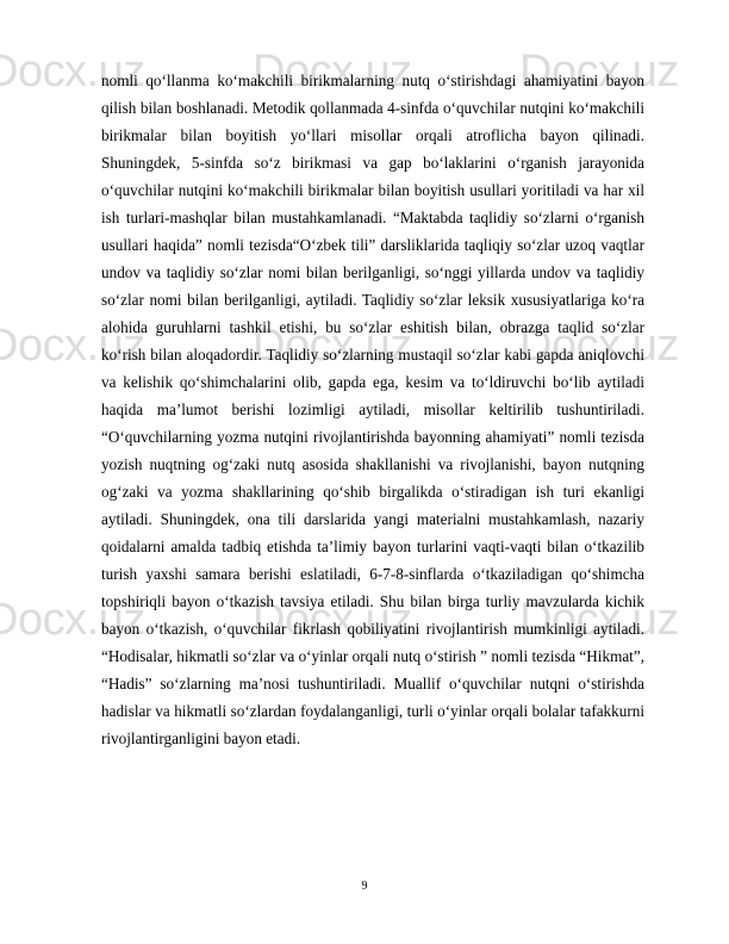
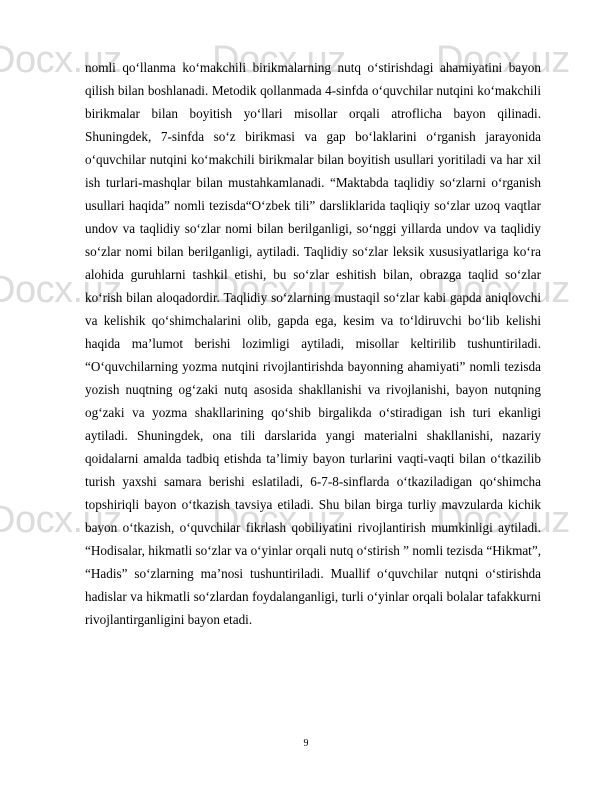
  Docx.uz
  Docx.uz
  Docx.uz
  Docx.uz
  Docx.uz
  Docx.uz
  Docx.uz
  Docx.uz
  Docx.uz
  nomli qo‘llanma ko‘makchili birikmalarning nutq o‘stirishdagi ahamiyatini bayon
  qilish bilan boshlanadi. Metodik qollanmada 4-sinfda o‘quvchilar nutqini ko‘makchili
  birikmalar bilan boyitish yo‘llari misollar orqali atroflicha bayon qilinadi.
- Shuningdek, 5-sinfda so‘z birikmasi va gap bo‘laklarini o‘rganish jarayonida
+ Shuningdek, 7-sinfda so‘z birikmasi va gap bo‘laklarini o‘rganish jarayonida
  o‘quvchilar nutqini ko‘makchili birikmalar bilan boyitish usullari yoritiladi va har xil
  ish turlari-mashqlar bilan mustahkamlanadi. “Maktabda taqlidiy so‘zlarni o‘rganish
  usullari haqida” nomli tezisda“O‘zbek tili” darsliklarida taqliqiy so‘zlar uzoq vaqtlar
  undov va taqlidiy so‘zlar nomi bilan berilganligi, so‘nggi yillarda undov va taqlidiy
  so‘zlar nomi bilan berilganligi, aytiladi. Taqlidiy so‘zlar leksik xususiyatlariga ko‘ra
  alohida guruhlarni tashkil etishi, bu so‘zlar eshitish bilan, obrazga taqlid so‘zlar
  ko‘rish bilan aloqadordir. Taqlidiy so‘zlarning mustaqil so‘zlar kabi gapda aniqlovchi
- va kelishik qo‘shimchalarini olib, gapda ega, kesim va to‘ldiruvchi bo‘lib aytiladi
+ va kelishik qo‘shimchalarini olib, gapda ega, kesim va to‘ldiruvchi bo‘lib kelishi
  haqida ma’lumot berishi lozimligi aytiladi, misollar keltirilib tushuntiriladi.
  “O‘quvchilarning yozma nutqini rivojlantirishda bayonning ahamiyati” nomli tezisda
  yozish nuqtning og‘zaki nutq asosida shakllanishi va rivojlanishi, bayon nutqning
  og‘zaki va yozma shakllarining qo‘shib birgalikda o‘stiradigan ish turi ekanligi
- aytiladi. Shuningdek, ona tili darslarida yangi materialni mustahkamlash, nazariy
+ aytiladi. Shuningdek, ona tili darslarida yangi materialni shakllanishi, nazariy
  qoidalarni amalda tadbiq etishda ta’limiy bayon turlarini vaqti-vaqti bilan o‘tkazilib
  turish yaxshi samara berishi eslatiladi, 6-7-8-sinflarda o‘tkaziladigan qo‘shimcha
  topshiriqli bayon o‘tkazish tavsiya etiladi. Shu bilan birga turliy mavzularda kichik
  bayon o‘tkazish, o‘quvchilar fikrlash qobiliyatini rivojlantirish mumkinligi aytiladi.
  “Hodisalar, hikmatli so‘zlar va o‘yinlar orqali nutq o‘stirish ” nomli tezisda “Hikmat”,
  “Hadis” so‘zlarning ma’nosi tushuntiriladi. Muallif o‘quvchilar nutqni o‘stirishda
  hadislar va hikmatli so‘zlardan foydalanganligi, turli o‘yinlar orqali bolalar tafakkurni
  rivojlantirganligini bayon etadi.
  9
